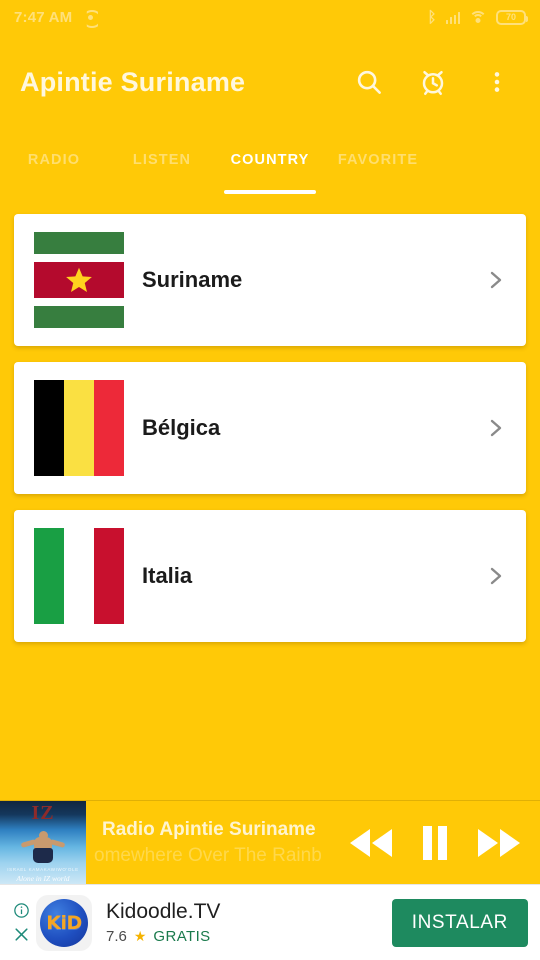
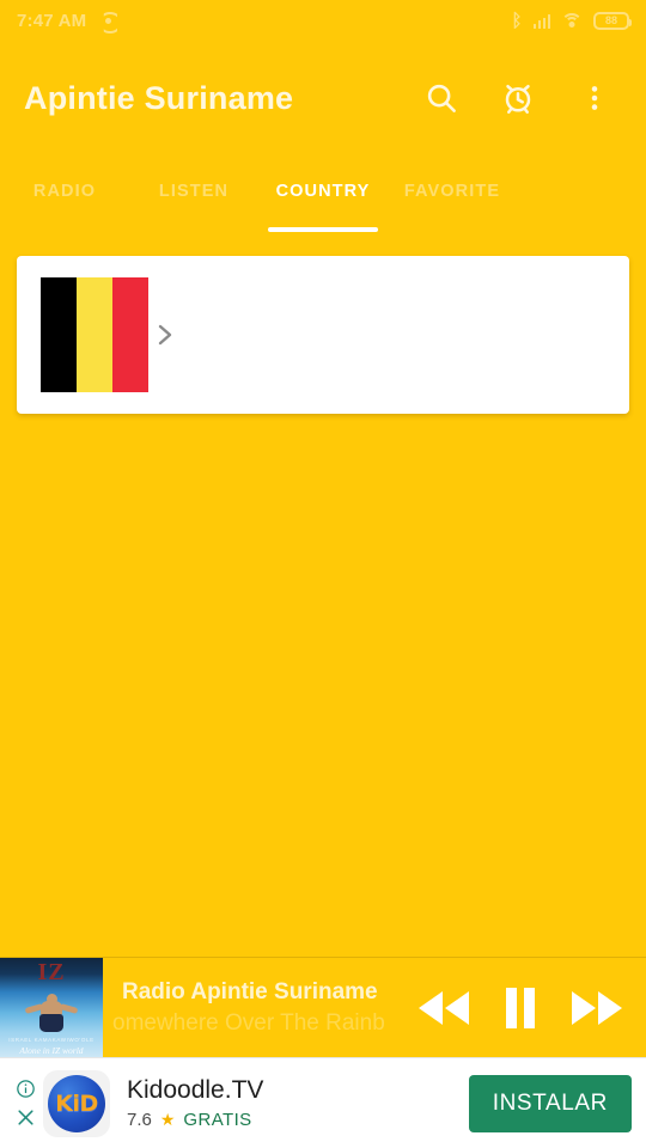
  7:47 AM
  ᛒ
- 70
+ 88
  Apintie Suriname
  RADIO
  LISTEN
  COUNTRY
  FAVORITE
- Suriname
- Bélgica
- Italia
  IZ
  Alone in IZ world
  Radio Apintie Suriname
  omewhere Over The Rainb
  KiD
  Kidoodle.TV
  7.6
  ★
  GRATIS
  INSTALAR
